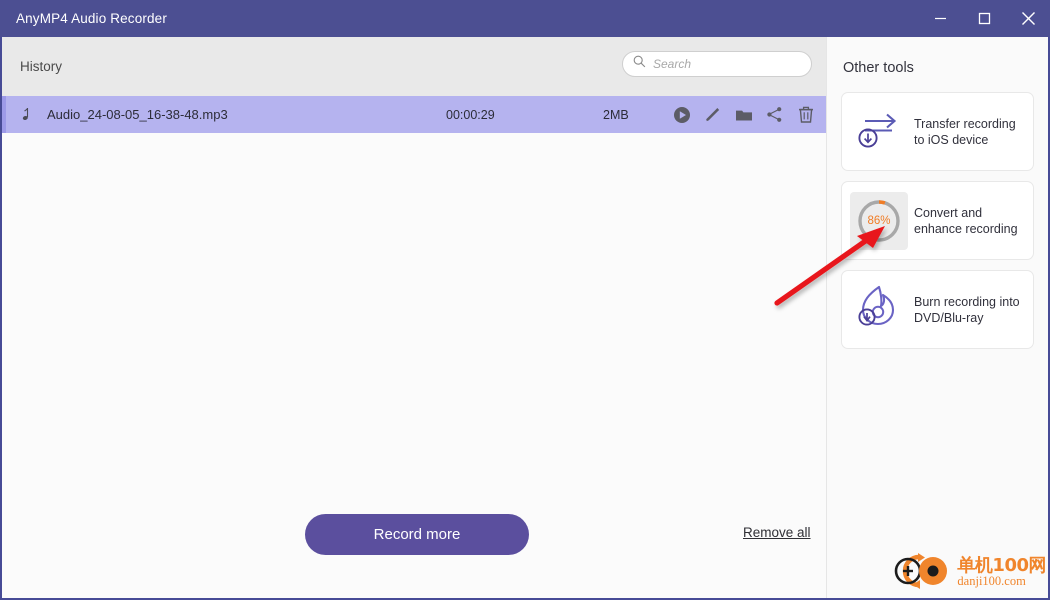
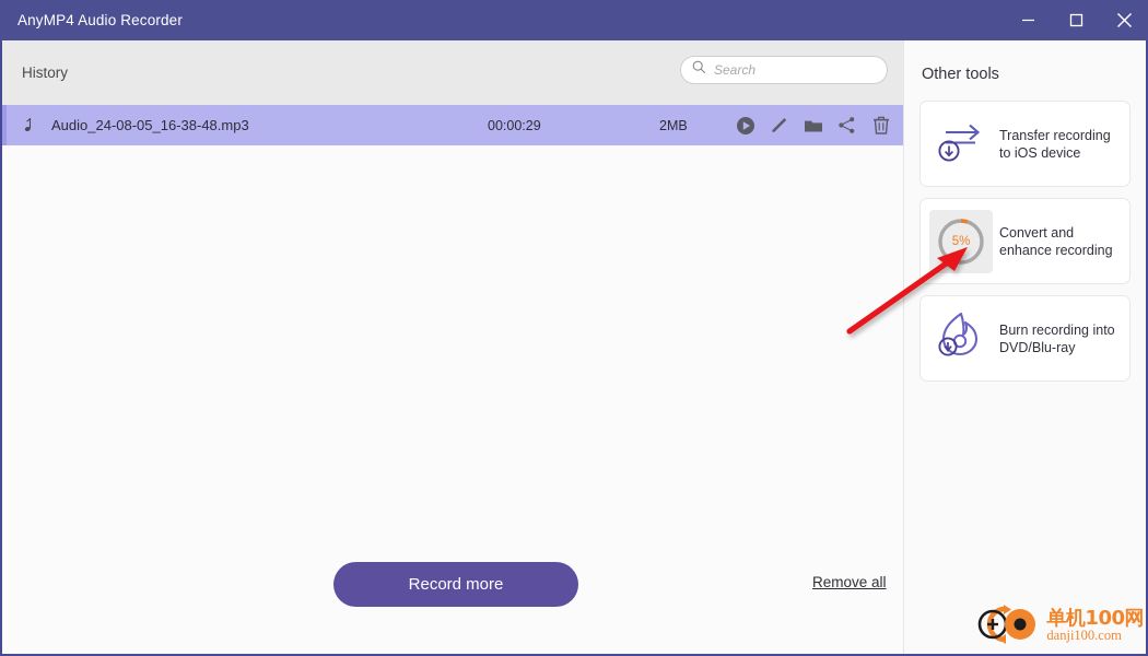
  AnyMP4 Audio Recorder
  History
  Search
  Audio_24-08-05_16-38-48.mp3
  00:00:29
  2MB
  Record more
  Remove all
  Other tools
  Transfer recording
  to iOS device
- 86%
+ 5%
  Convert and
  enhance recording
  Burn recording into
  DVD/Blu-ray
  单机100网
  danji100.com
